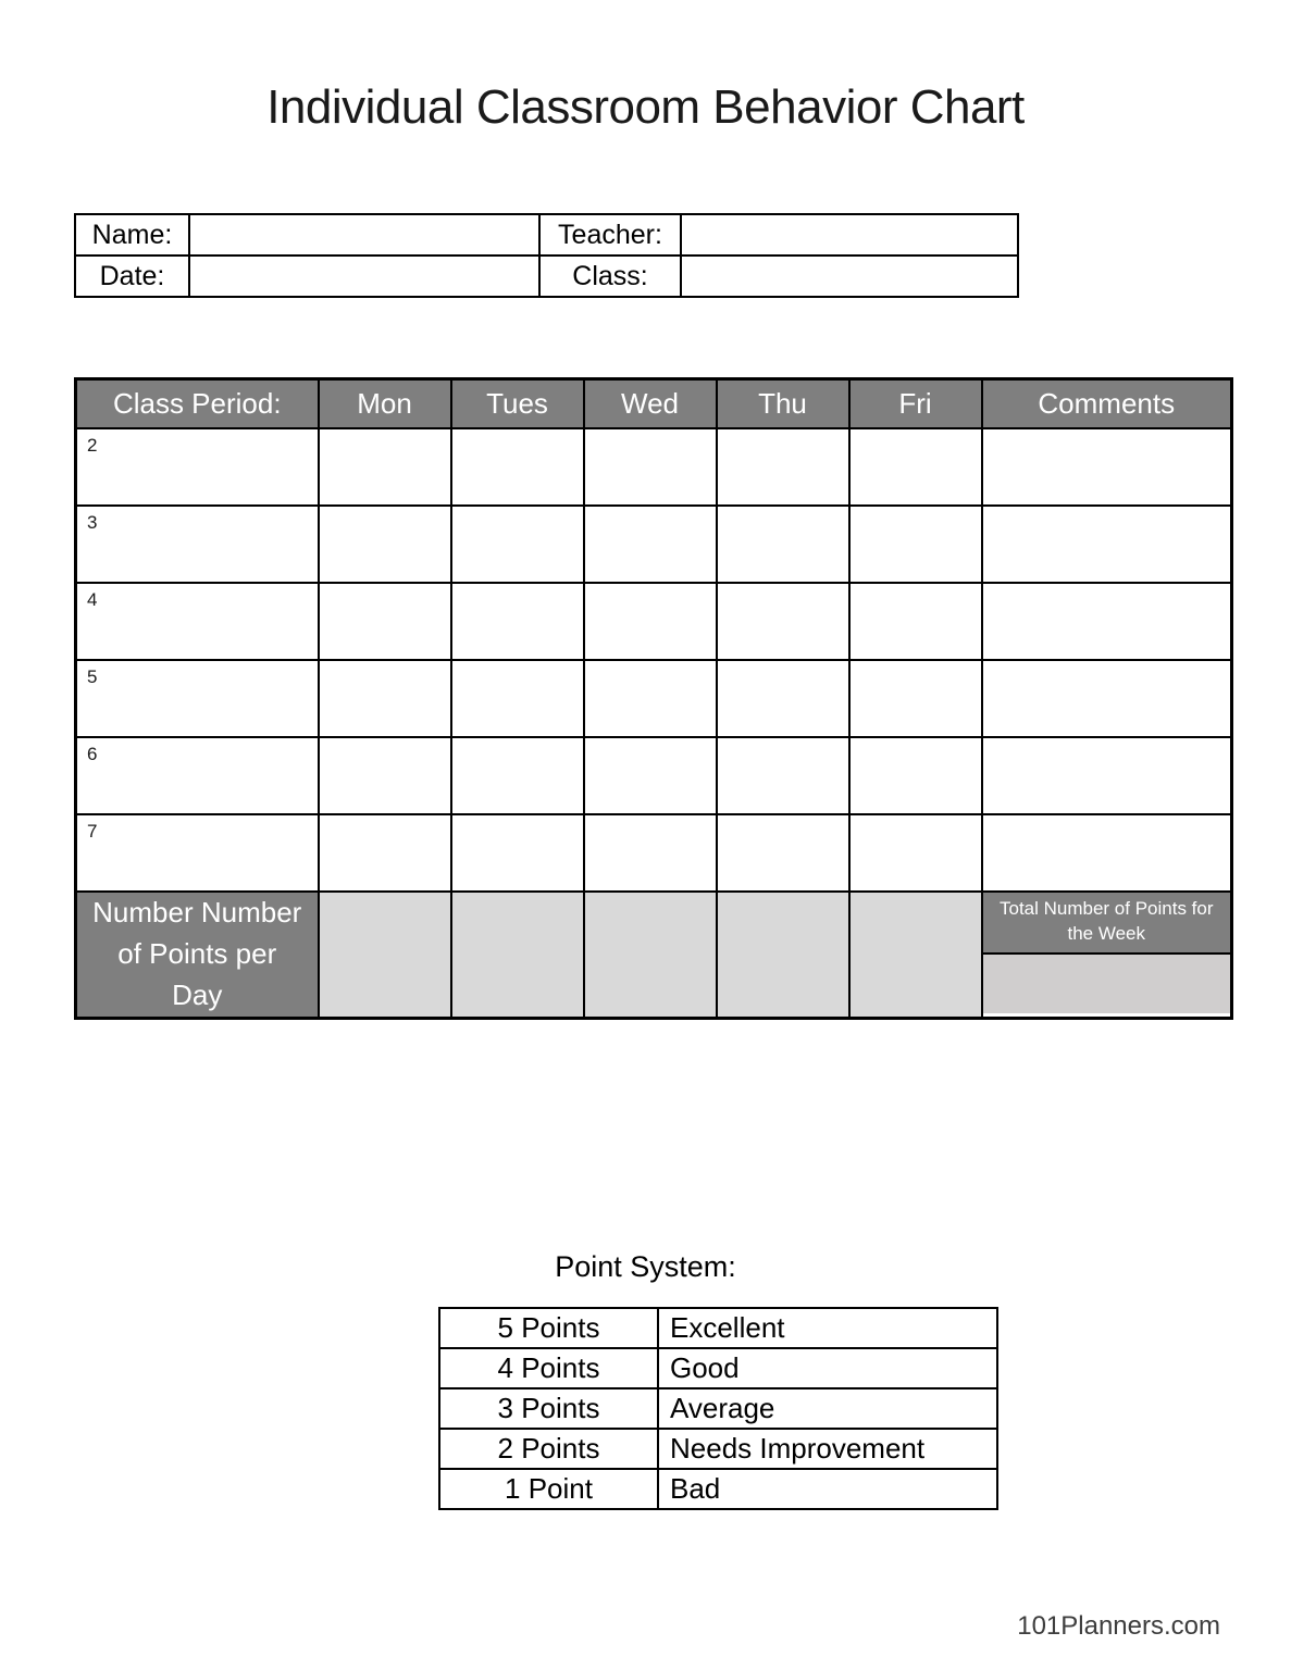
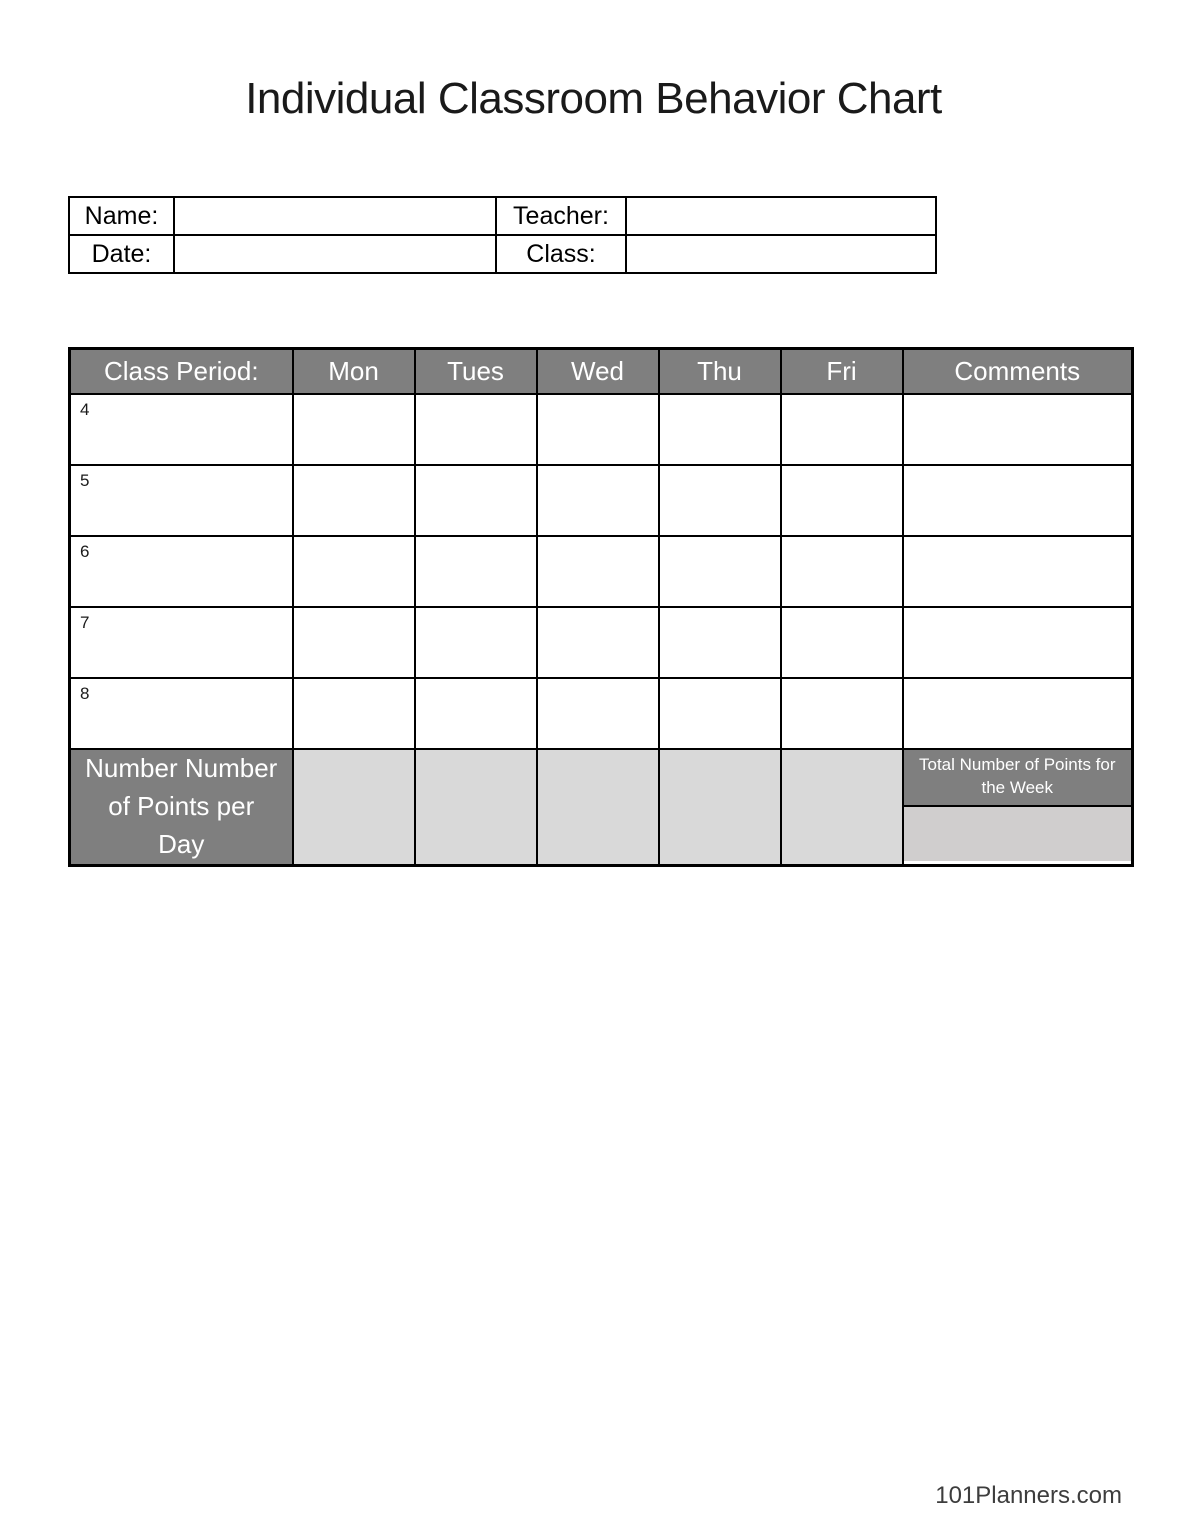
  Individual Classroom Behavior Chart
  Name:		Teacher:
  Date:		Class:
  Class Period:	Mon	Tues	Wed	Thu	Fri	Comments
- 2
- 3
  4
  5
  6
  7
+ 8
  Number Number of Points per Day						Total Number of Points for the Week
- Point System:
- 5 Points	Excellent
- 4 Points	Good
- 3 Points	Average
- 2 Points	Needs Improvement
- 1 Point	Bad
  101Planners.com
